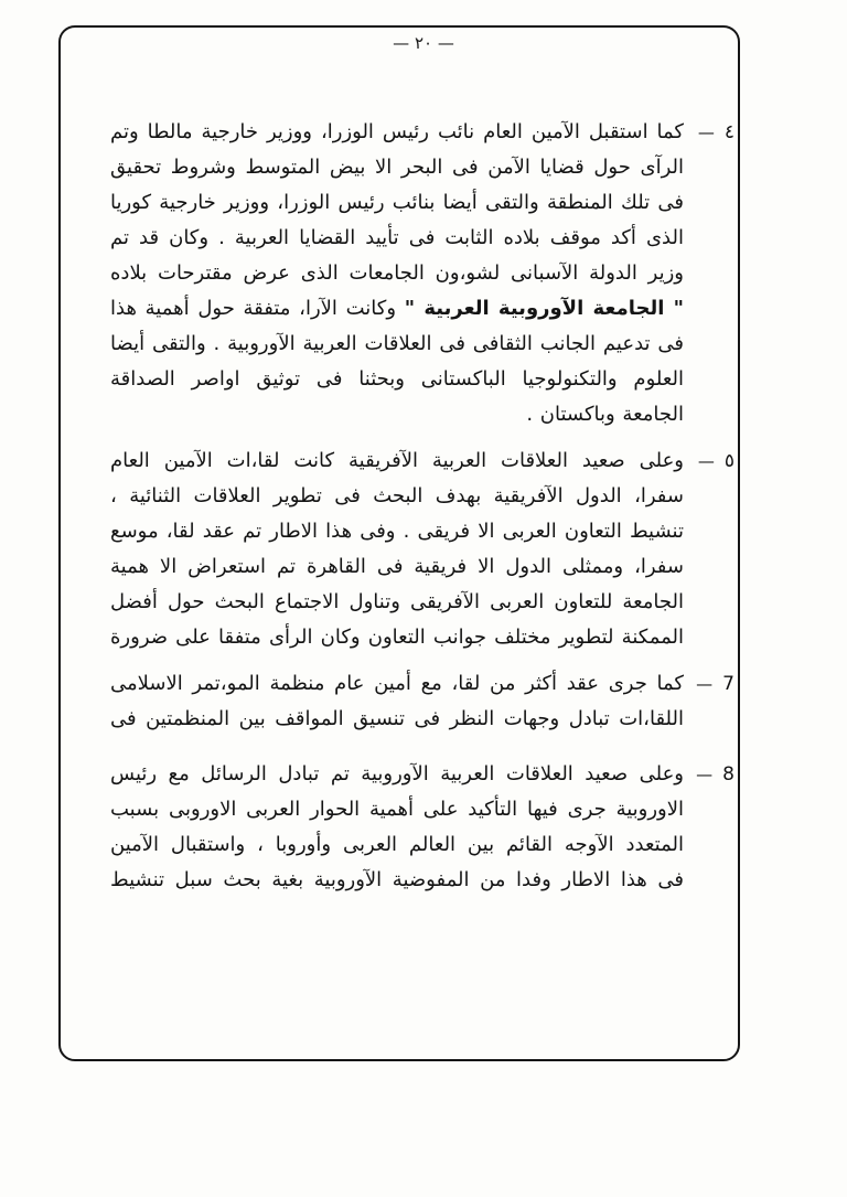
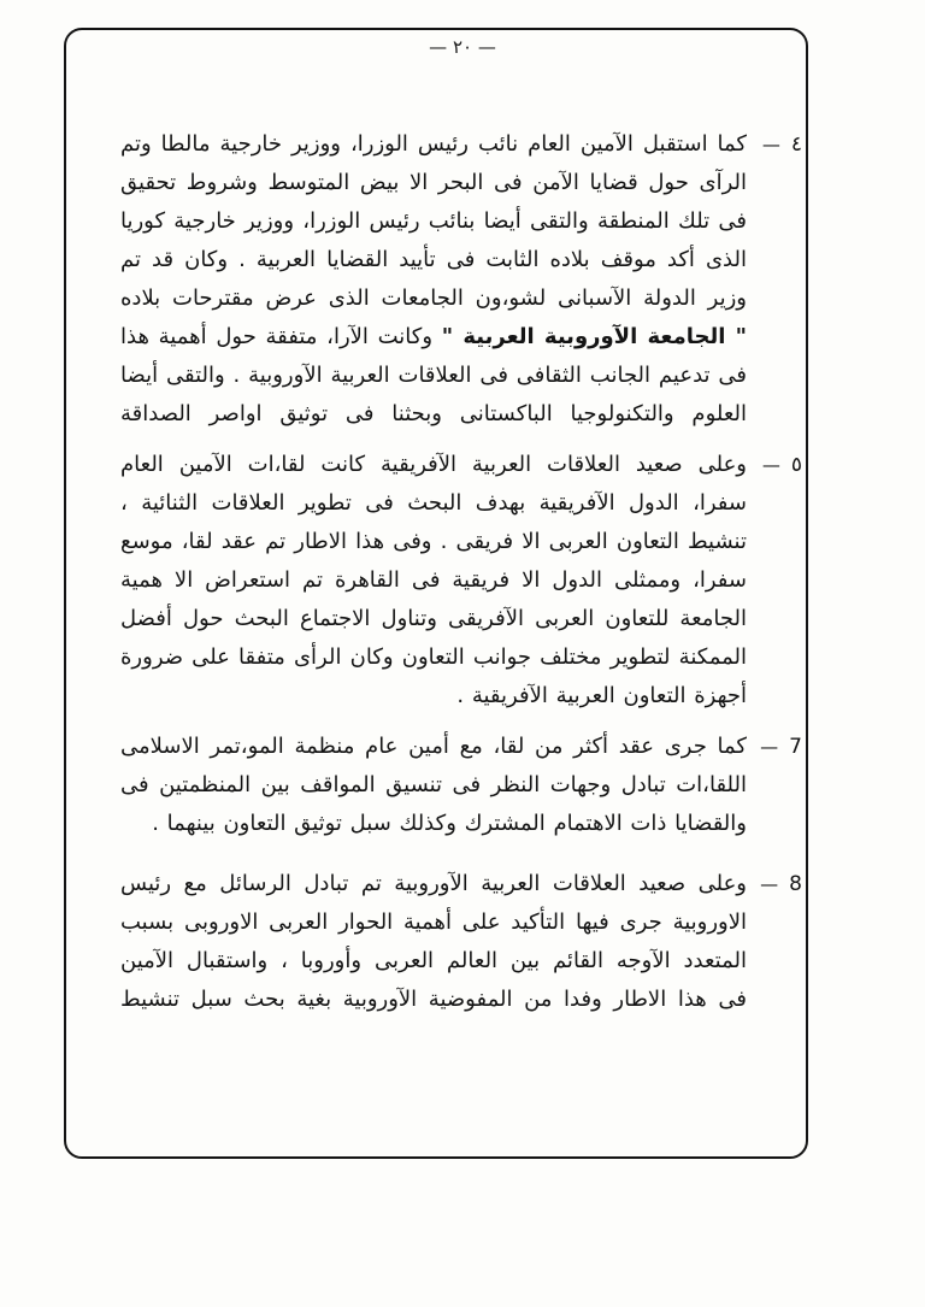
  — ٢٠ —
  ٤
  —
  كما استقبل الآمين العام نائب رئيس الوزرا، ووزير خارجية مالطا وتم
  الرآى حول قضايا الآمن فى البحر الا بيض المتوسط وشروط تحقيق
  فى تلك المنطقة والتقى أيضا بنائب رئيس الوزرا، ووزير خارجية كوريا
  الذى أكد موقف بلاده الثابت فى تأييد القضايا العربية . وكان قد تم
  وزير الدولة الآسبانى لشو،ون الجامعات الذى عرض مقترحات بلاده
  " الجامعة الآوروبية العربية " وكانت الآرا، متفقة حول أهمية هذا
  فى تدعيم الجانب الثقافى فى العلاقات العربية الآوروبية . والتقى أيضا
  العلوم والتكنولوجيا الباكستانى وبحثنا فى توثيق اواصر الصداقة
- الجامعة وباكستان .
  ٥
  —
  وعلى صعيد العلاقات العربية الآفريقية كانت لقا،ات الآمين العام
  سفرا، الدول الآفريقية بهدف البحث فى تطوير العلاقات الثنائية ،
  تنشيط التعاون العربى الا فريقى . وفى هذا الاطار تم عقد لقا، موسع
  سفرا، وممثلى الدول الا فريقية فى القاهرة تم استعراض الا همية
  الجامعة للتعاون العربى الآفريقى وتناول الاجتماع البحث حول أفضل
  الممكنة لتطوير مختلف جوانب التعاون وكان الرأى متفقا على ضرورة
+ أجهزة التعاون العربية الآفريقية .
  7
  —
  كما جرى عقد أكثر من لقا، مع أمين عام منظمة المو،تمر الاسلامى
  اللقا،ات تبادل وجهات النظر فى تنسيق المواقف بين المنظمتين فى
+ والقضايا ذات الاهتمام المشترك وكذلك سبل توثيق التعاون بينهما .
  8
  —
  وعلى صعيد العلاقات العربية الآوروبية تم تبادل الرسائل مع رئيس
  الاوروبية جرى فيها التأكيد على أهمية الحوار العربى الاوروبى بسبب
  المتعدد الآوجه القائم بين العالم العربى وأوروبا ، واستقبال الآمين
  فى هذا الاطار وفدا من المفوضية الآوروبية بغية بحث سبل تنشيط
